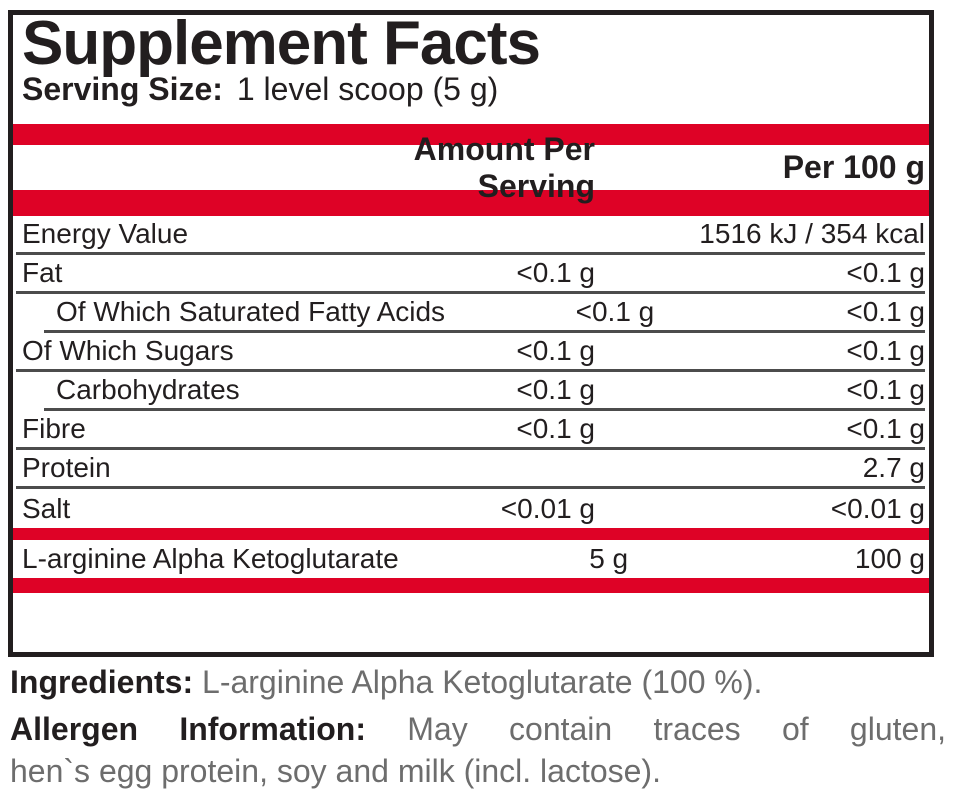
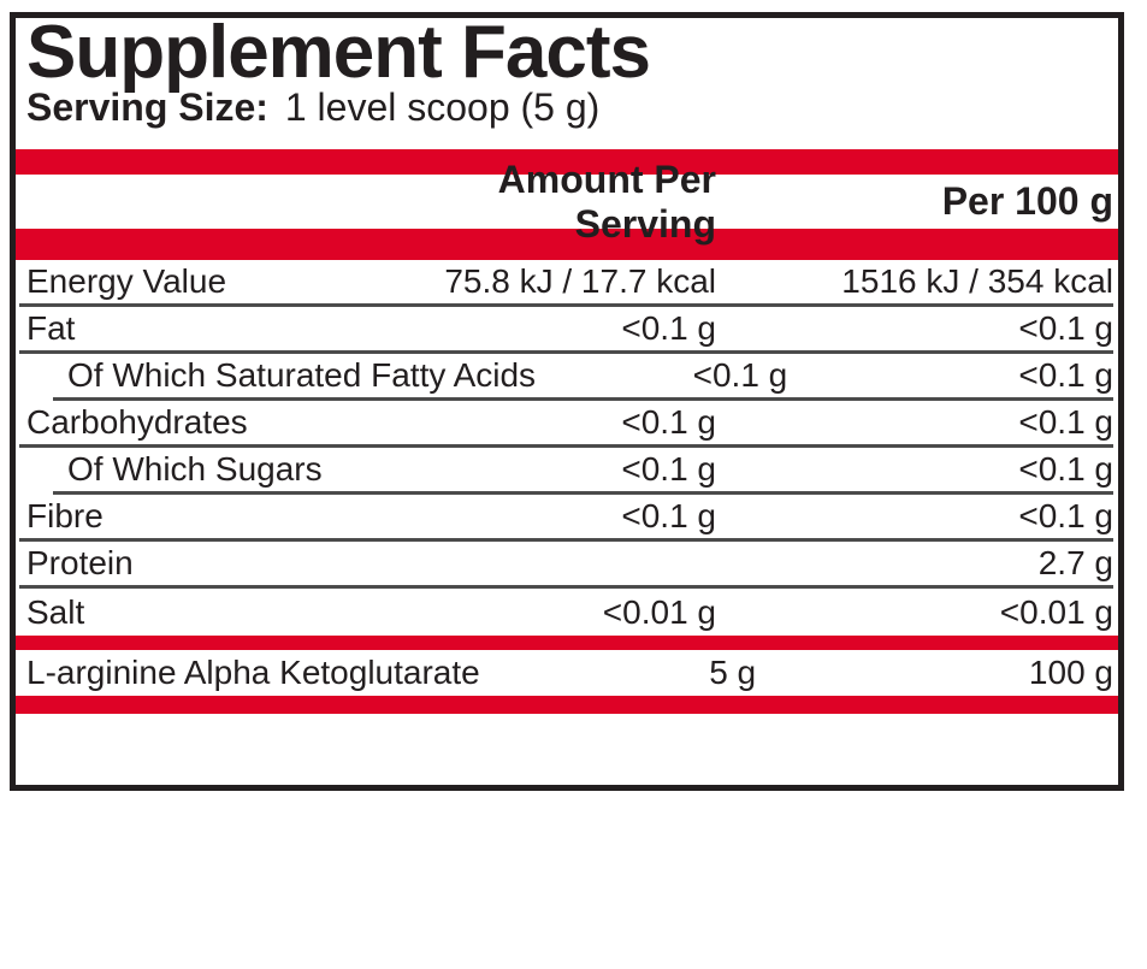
  Supplement Facts
  Serving Size: 1 level scoop (5 g)
  Amount Per Serving
  Per 100 g
  Energy Value
+ 75.8 kJ / 17.7 kcal
  1516 kJ / 354 kcal
  Fat
  <0.1 g
  <0.1 g
  Of Which Saturated Fatty Acids
  <0.1 g
  <0.1 g
- Of Which Sugars
+ Carbohydrates
  <0.1 g
  <0.1 g
- Carbohydrates
+ Of Which Sugars
  <0.1 g
  <0.1 g
  Fibre
  <0.1 g
  <0.1 g
  Protein
  2.7 g
  Salt
  <0.01 g
  <0.01 g
  L-arginine Alpha Ketoglutarate
  5 g
  100 g
- Ingredients: L-arginine Alpha Ketoglutarate (100 %).
- Allergen Information: May contain traces of gluten,
- hen`s egg protein, soy and milk (incl. lactose).
